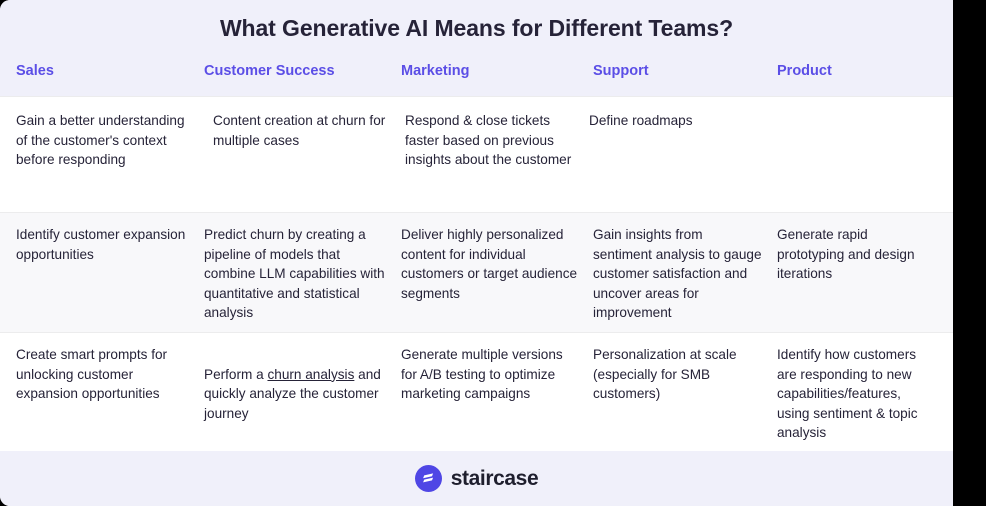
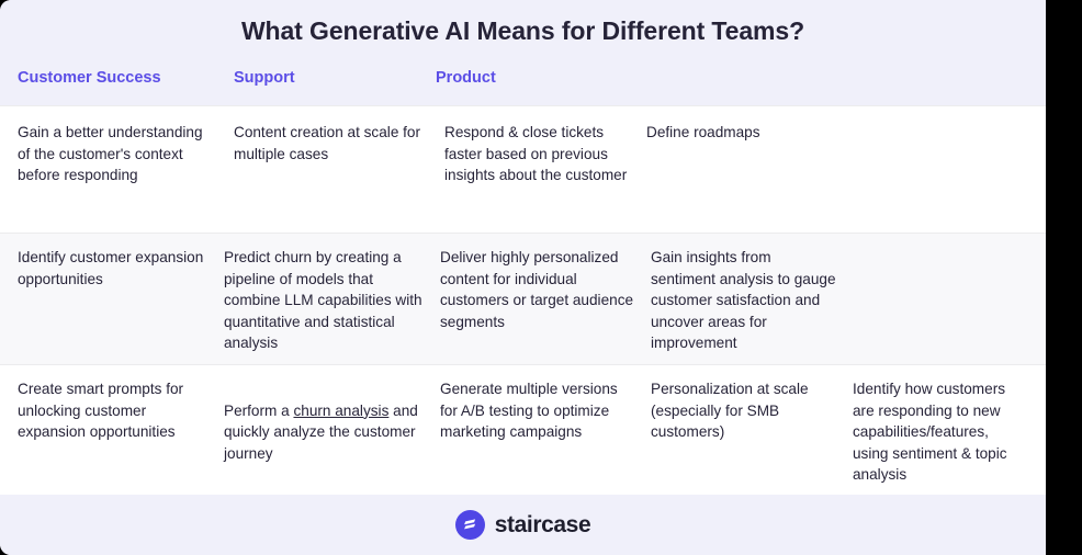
  What Generative AI Means for Different Teams?
- Sales
  Customer Success
- Marketing
  Support
  Product
  Gain a better understanding of the customer's context before responding
- Content creation at churn for multiple cases
+ Content creation at scale for multiple cases
  Respond & close tickets faster based on previous insights about the customer
  Define roadmaps
  Identify customer expansion opportunities
  Predict churn by creating a pipeline of models that combine LLM capabilities with quantitative and statistical analysis
  Deliver highly personalized content for individual customers or target audience segments
  Gain insights from sentiment analysis to gauge customer satisfaction and uncover areas for improvement
- Generate rapid prototyping and design iterations
  Create smart prompts for unlocking customer expansion opportunities
  Perform a churn analysis and quickly analyze the customer journey
  Generate multiple versions for A/B testing to optimize marketing campaigns
  Personalization at scale (especially for SMB customers)
  Identify how customers are responding to new capabilities/features, using sentiment & topic analysis
  staircase
